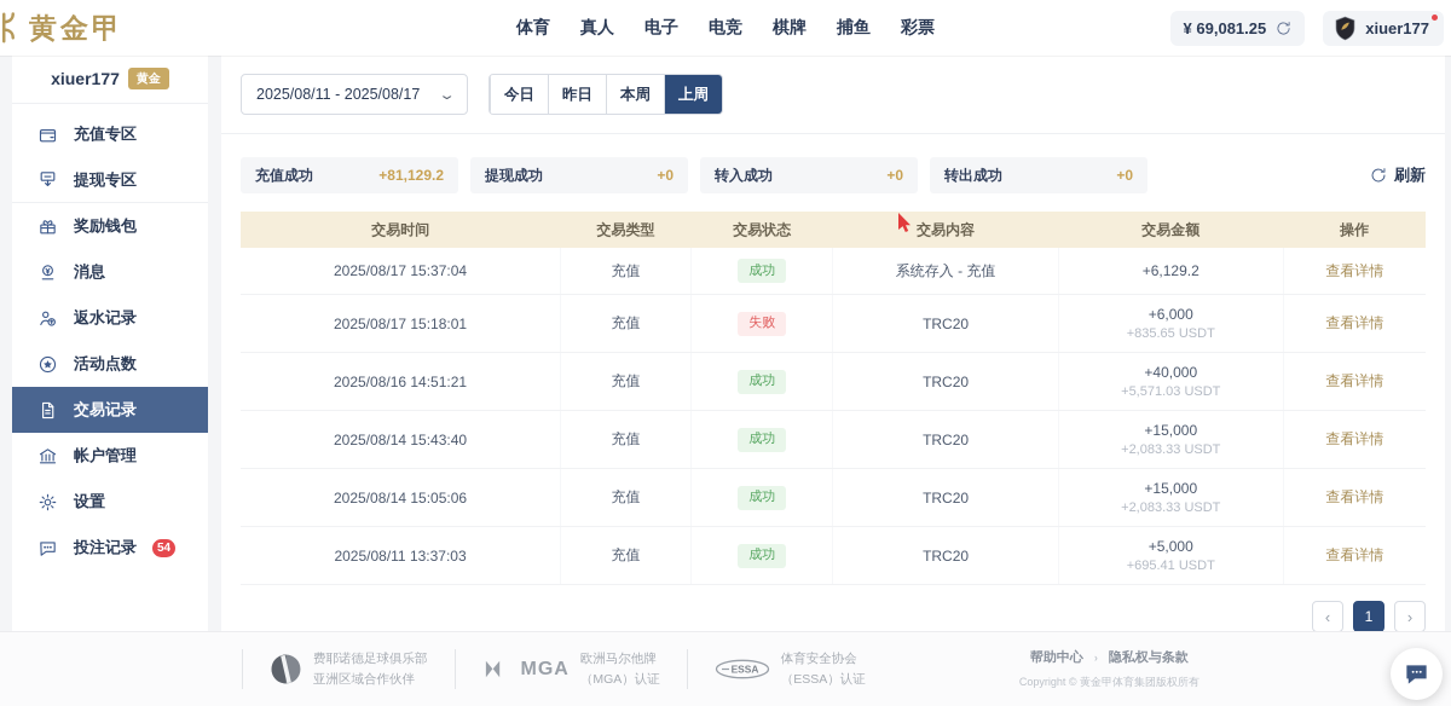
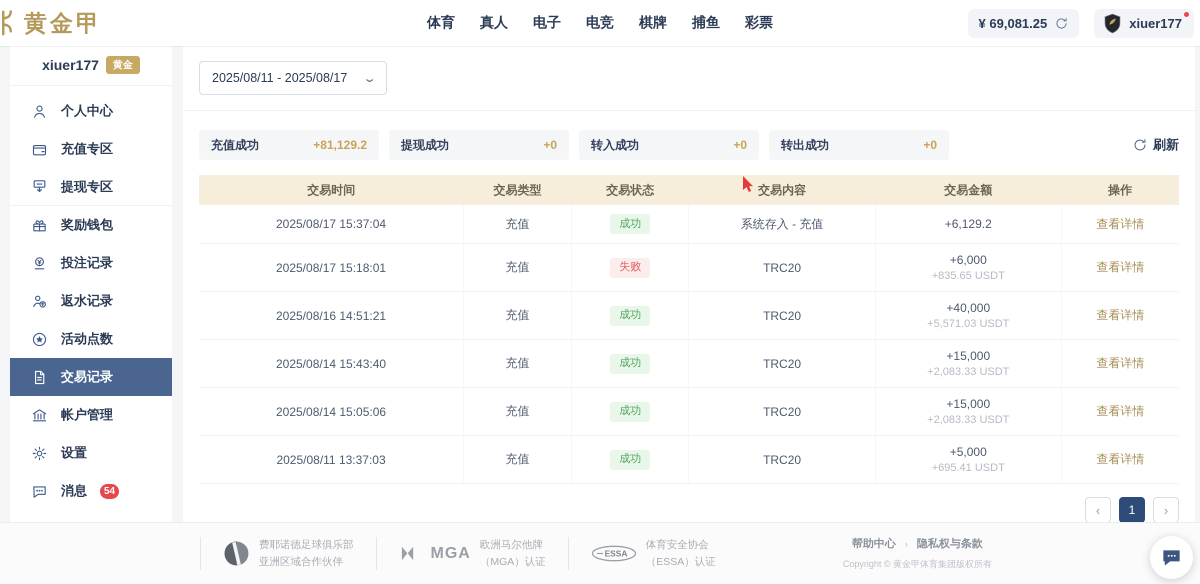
  黄金甲
  体育
  真人
  电子
  电竞
  棋牌
  捕鱼
  彩票
  ¥ 69,081.25
  xiuer177
  xiuer177
  黄金
+ 个人中心
  充值专区
  提现专区
  奖励钱包
- 消息
+ 投注记录
  返水记录
  活动点数
  交易记录
  帐户管理
  设置
- 投注记录
+ 消息
  54
  2025/08/11 - 2025/08/17
  ⌄
- 今日
- 昨日
- 本周
- 上周
  充值成功
  +81,129.2
  提现成功
  +0
  转入成功
  +0
  转出成功
  +0
  刷新
  	交易时间	交易类型	交易状态	交易内容	交易金额	操作
  2025/08/17 15:37:04	充值	成功	系统存入 - 充值	+6,129.2	查看详情
  2025/08/17 15:18:01	充值	失败	TRC20	+6,000 +835.65 USDT	查看详情
  2025/08/16 14:51:21	充值	成功	TRC20	+40,000 +5,571.03 USDT	查看详情
  2025/08/14 15:43:40	充值	成功	TRC20	+15,000 +2,083.33 USDT	查看详情
  2025/08/14 15:05:06	充值	成功	TRC20	+15,000 +2,083.33 USDT	查看详情
  2025/08/11 13:37:03	充值	成功	TRC20	+5,000 +695.41 USDT	查看详情
  ‹
  1
  ›
  费耶诺德足球俱乐部
  亚洲区域合作伙伴
  MGA
  欧洲马尔他牌
  （MGA）认证
  ESSA
  体育安全协会
  （ESSA）认证
  帮助中心
  ›
  隐私权与条款
  Copyright © 黄金甲体育集团版权所有
